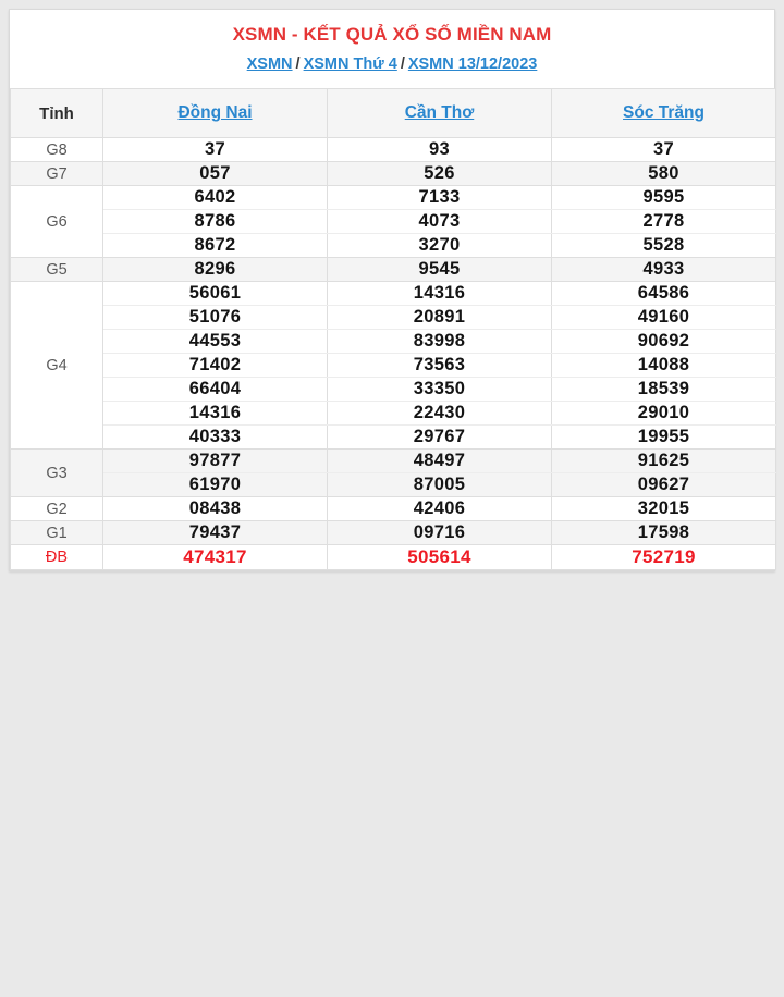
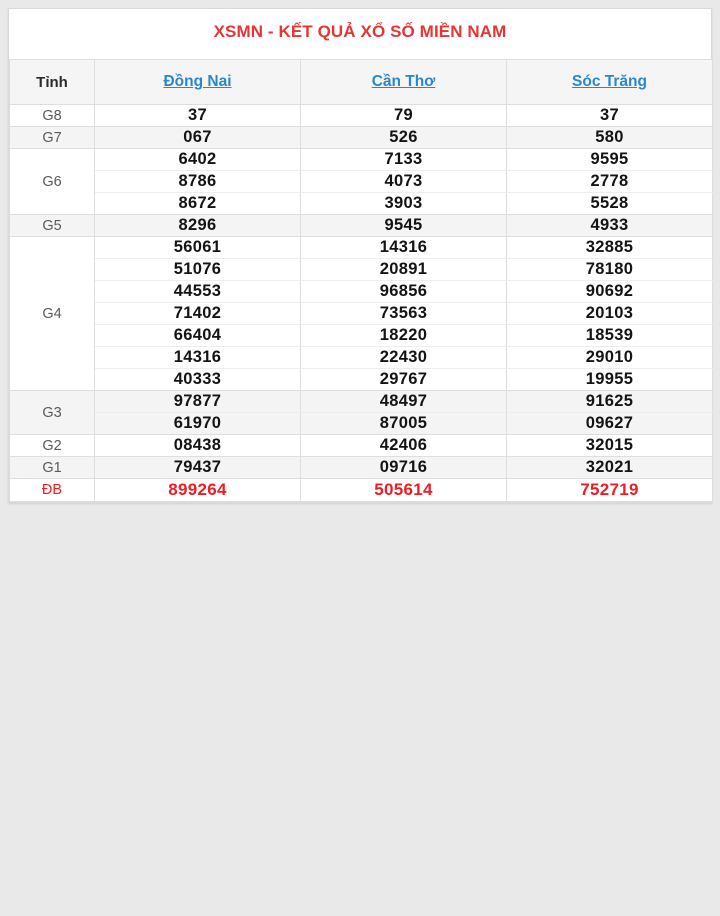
  XSMN - KẾT QUẢ XỔ SỐ MIỀN NAM
- XSMN / XSMN Thứ 4 / XSMN 13/12/2023
  Tỉnh	Đồng Nai	Cần Thơ	Sóc Trăng
- G8	37	93	37
+ G8	37	79	37
- G7	057	526	580
+ G7	067	526	580
  G6	6402	7133	9595
  8786	4073	2778
- 8672	3270	5528
+ 8672	3903	5528
  G5	8296	9545	4933
- G4	56061	14316	64586
+ G4	56061	14316	32885
- 51076	20891	49160
+ 51076	20891	78180
- 44553	83998	90692
+ 44553	96856	90692
- 71402	73563	14088
+ 71402	73563	20103
- 66404	33350	18539
+ 66404	18220	18539
  14316	22430	29010
  40333	29767	19955
  G3	97877	48497	91625
  61970	87005	09627
  G2	08438	42406	32015
- G1	79437	09716	17598
+ G1	79437	09716	32021
- ĐB	474317	505614	752719
+ ĐB	899264	505614	752719
